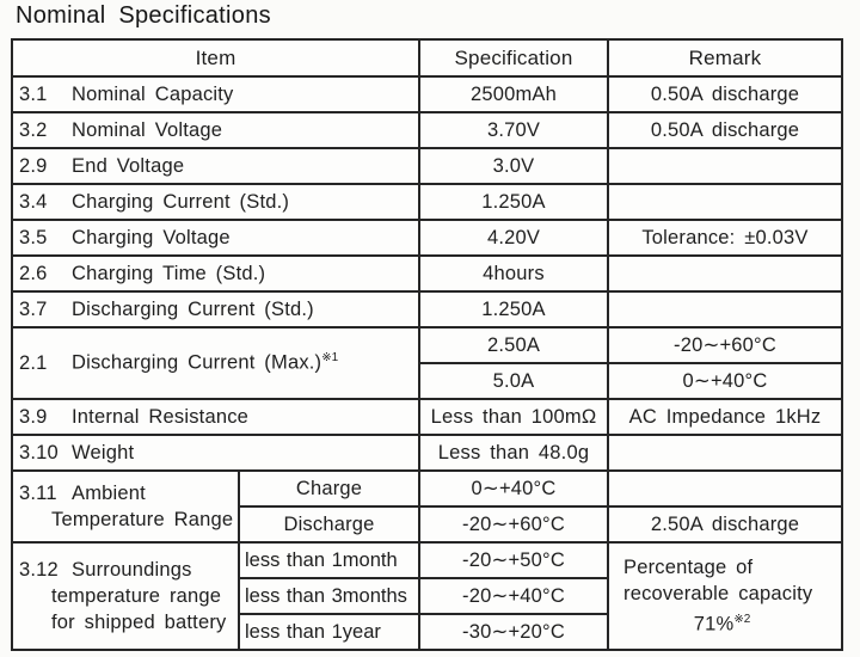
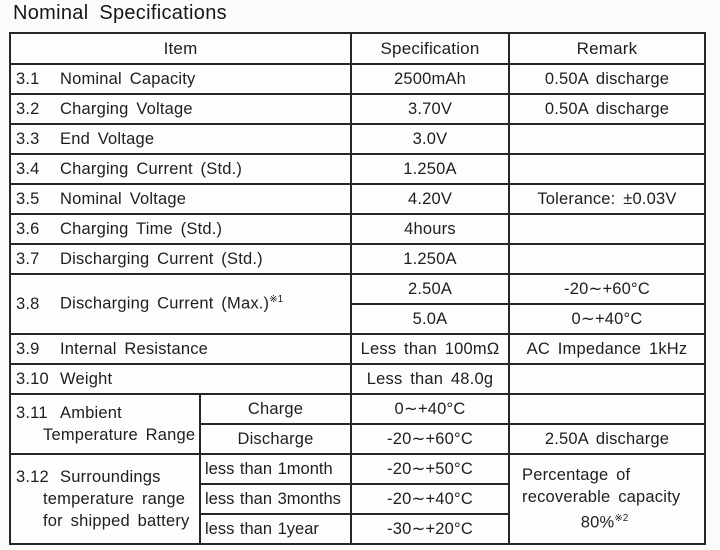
  Nominal Specifications
  Item	Specification	Remark
  3.1 Nominal Capacity	2500mAh	0.50A discharge
- 3.2 Nominal Voltage	3.70V	0.50A discharge
+ 3.2 Charging Voltage	3.70V	0.50A discharge
- 2.9 End Voltage	3.0V
+ 3.3 End Voltage	3.0V
  3.4 Charging Current (Std.)	1.250A
- 3.5 Charging Voltage	4.20V	Tolerance: ±0.03V
+ 3.5 Nominal Voltage	4.20V	Tolerance: ±0.03V
- 2.6 Charging Time (Std.)	4hours
+ 3.6 Charging Time (Std.)	4hours
  3.7 Discharging Current (Std.)	1.250A
- 2.1 Discharging Current (Max.)※1	2.50A	-20∼+60°C
+ 3.8 Discharging Current (Max.)※1	2.50A	-20∼+60°C
  5.0A	0∼+40°C
  3.9 Internal Resistance	Less than 100mΩ	AC Impedance 1kHz
  3.10 Weight	Less than 48.0g
  3.11 Ambient Temperature Range	Charge	0∼+40°C
  Discharge	-20∼+60°C	2.50A discharge
- 3.12 Surroundings temperature range for shipped battery	less than 1month	-20∼+50°C	Percentage of recoverable capacity 71%※2
+ 3.12 Surroundings temperature range for shipped battery	less than 1month	-20∼+50°C	Percentage of recoverable capacity 80%※2
  less than 3months	-20∼+40°C
  less than 1year	-30∼+20°C
